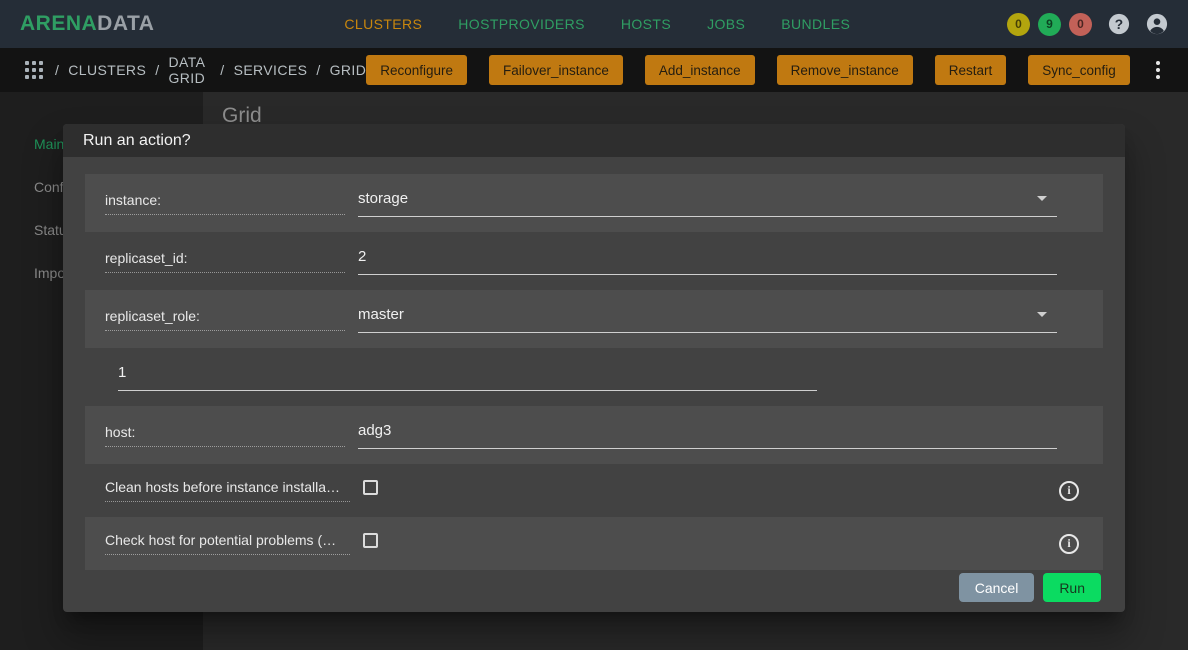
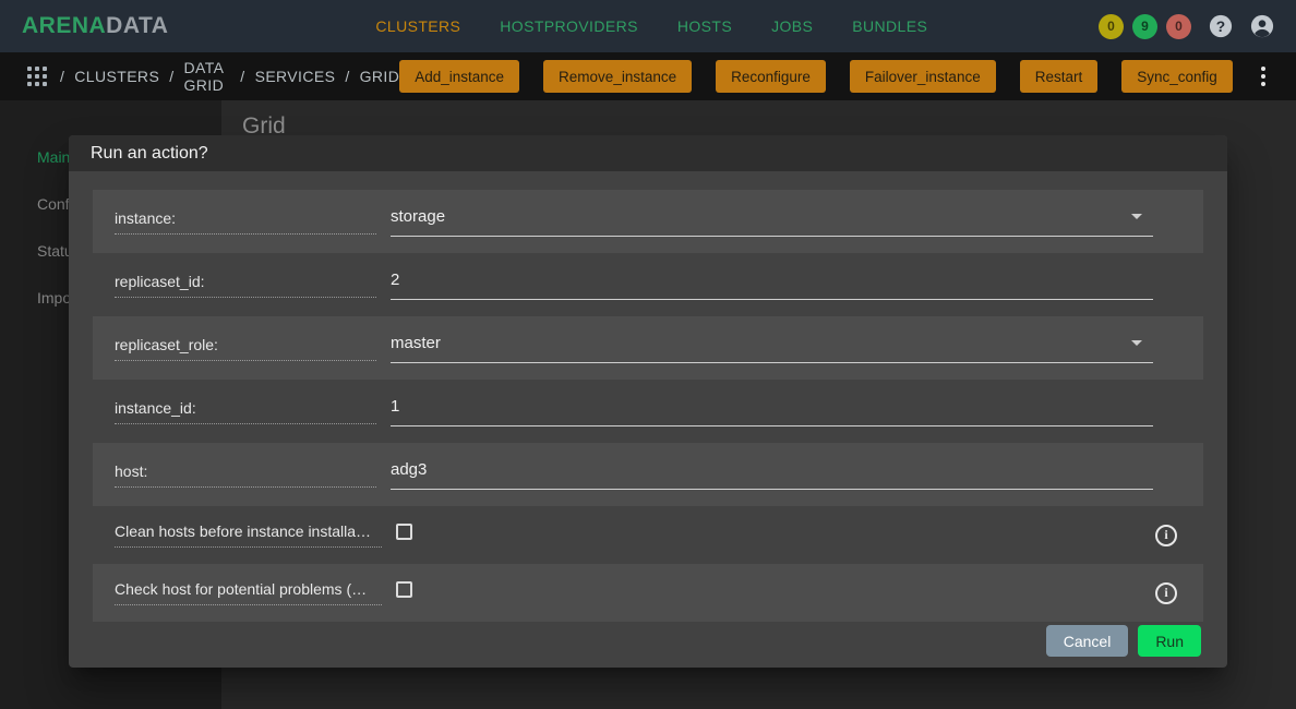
  ARENADATA
  CLUSTERS
  HOSTPROVIDERS
  HOSTS
  JOBS
  BUNDLES
  0
  9
  0
  ?
  /
  CLUSTERS
  /
  DATA GRID
  /
  SERVICES
  /
  GRID
- Reconfigure
+ Add_instance
- Failover_instance
+ Remove_instance
- Add_instance
+ Reconfigure
- Remove_instance
+ Failover_instance
  Restart
  Sync_config
  Main
  Conf
  Stat
  Impo
  Grid
  Run an action?
  instance:
  storage
  replicaset_id:
  2
  replicaset_role:
  master
+ instance_id:
  1
  host:
  adg3
  Clean hosts before instance installa…
  i
  Check host for potential problems (…
  i
  Cancel
  Run
